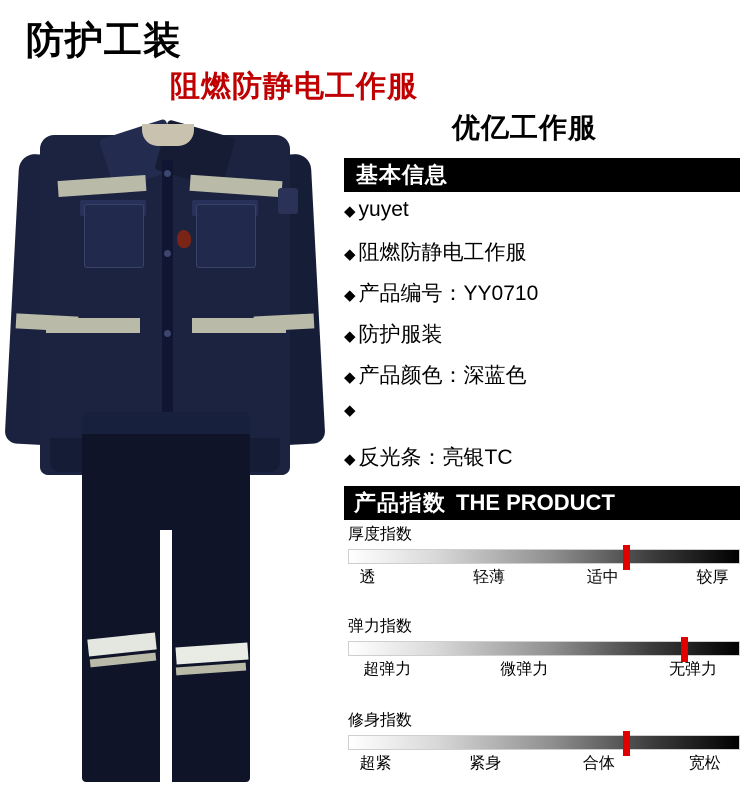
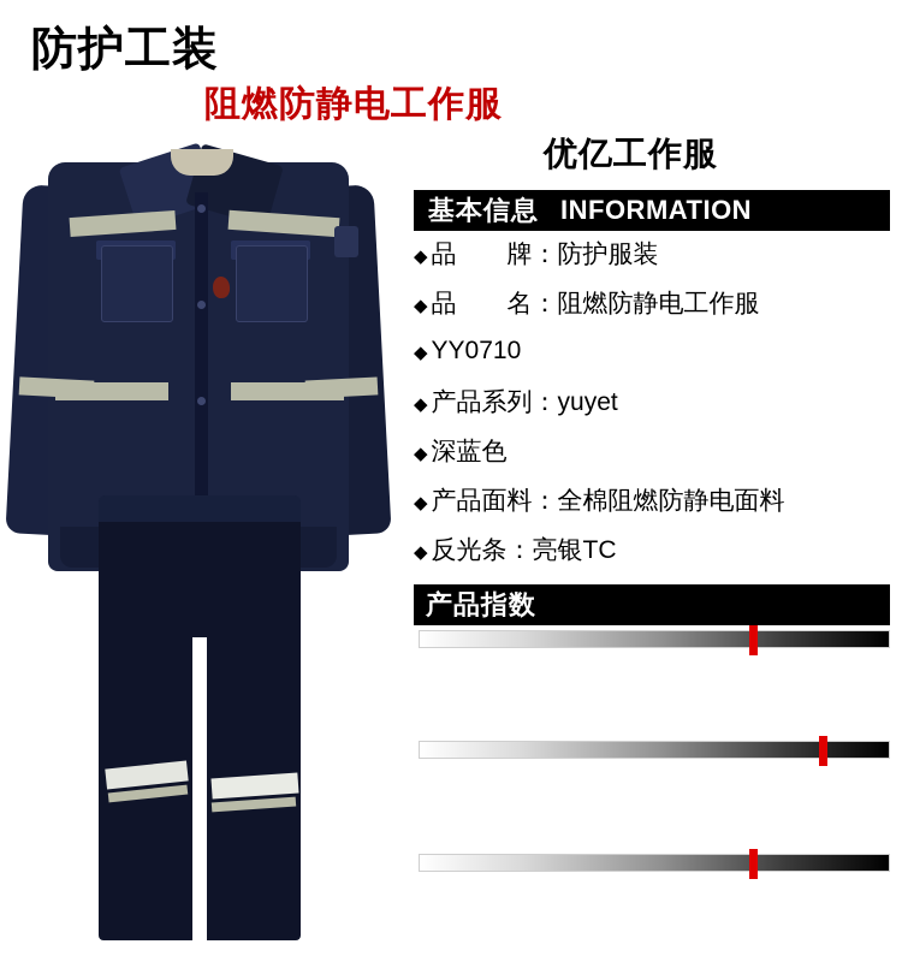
  防护工装
  阻燃防静电工作服
  优亿工作服
  基本信息
+ INFORMATION
  ◆
+ 品 牌：
- yuyet
+ 防护服装
  ◆
+ 品 名：
  阻燃防静电工作服
  ◆
- 产品编号：
  YY0710
  ◆
+ 产品系列：
- 防护服装
+ yuyet
  ◆
- 产品颜色：
  深蓝色
  ◆
+ 产品面料：
+ 全棉阻燃防静电面料
  ◆
  反光条：
  亮银TC
  产品指数
- THE PRODUCT
- 厚度指数
- 透
- 轻薄
- 适中
- 较厚
- 弹力指数
- 超弹力
- 微弹力
- 无弹力
- 修身指数
- 超紧
- 紧身
- 合体
- 宽松
